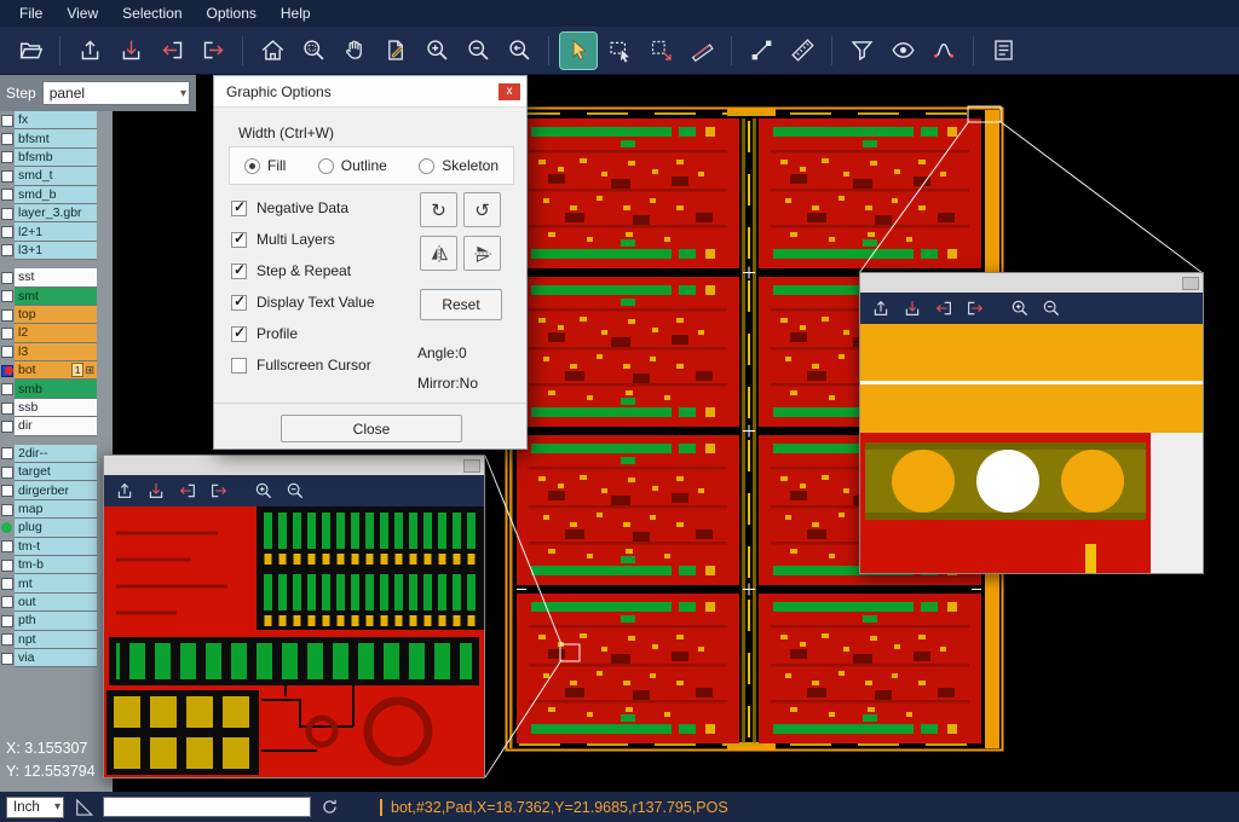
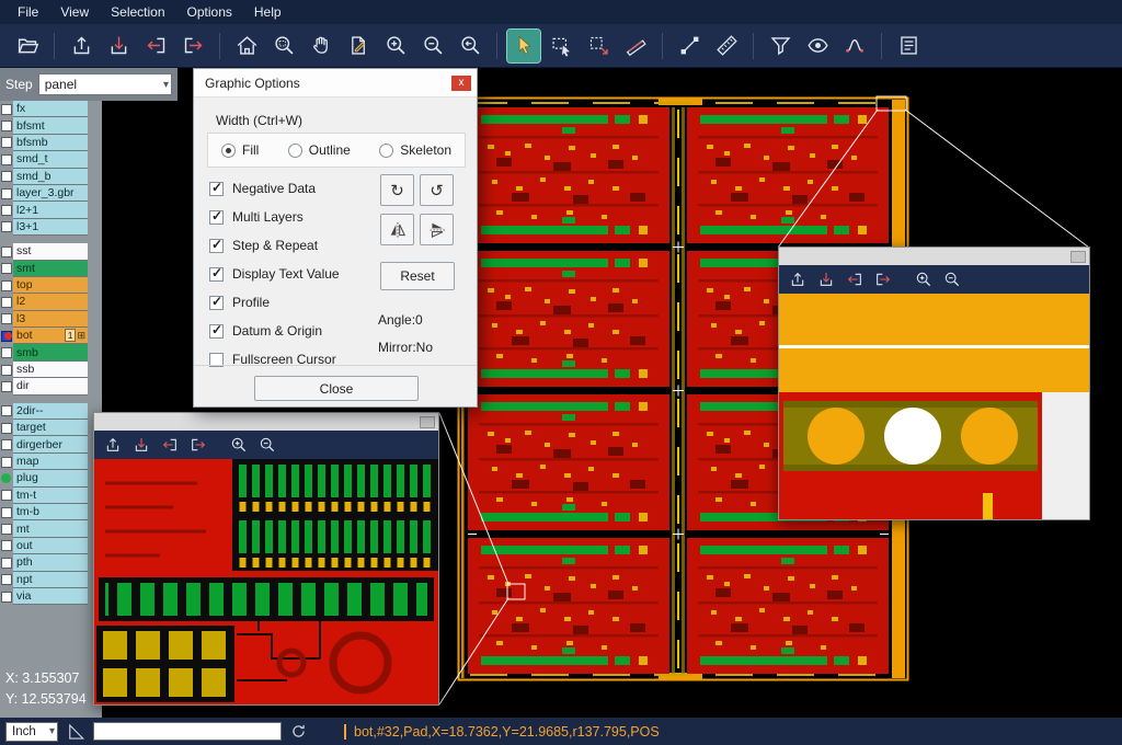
  File
  View
  Selection
  Options
  Help
  Step
  panel
  ▾
  fx
  bfsmt
  bfsmb
  smd_t
  smd_b
  layer_3.gbr
  l2+1
  l3+1
  sst
  smt
  top
  l2
  l3
  bot
  1
  ⊞
  smb
  ssb
  dir
  2dir--
  target
  dirgerber
  map
  plug
  tm-t
  tm-b
  mt
  out
  pth
  npt
  via
  X: 3.155307
  Y: 12.553794
  Graphic Options
  x
  Width (Ctrl+W)
  Fill
  Outline
  Skeleton
  Negative Data
  Multi Layers
  Step & Repeat
  Display Text Value
  Profile
+ Datum & Origin
  Fullscreen Cursor
  ↻
  ↺
  Reset
  Angle:0
  Mirror:No
  Close
  Inch
  ▾
  bot,#32,Pad,X=18.7362,Y=21.9685,r137.795,POS
